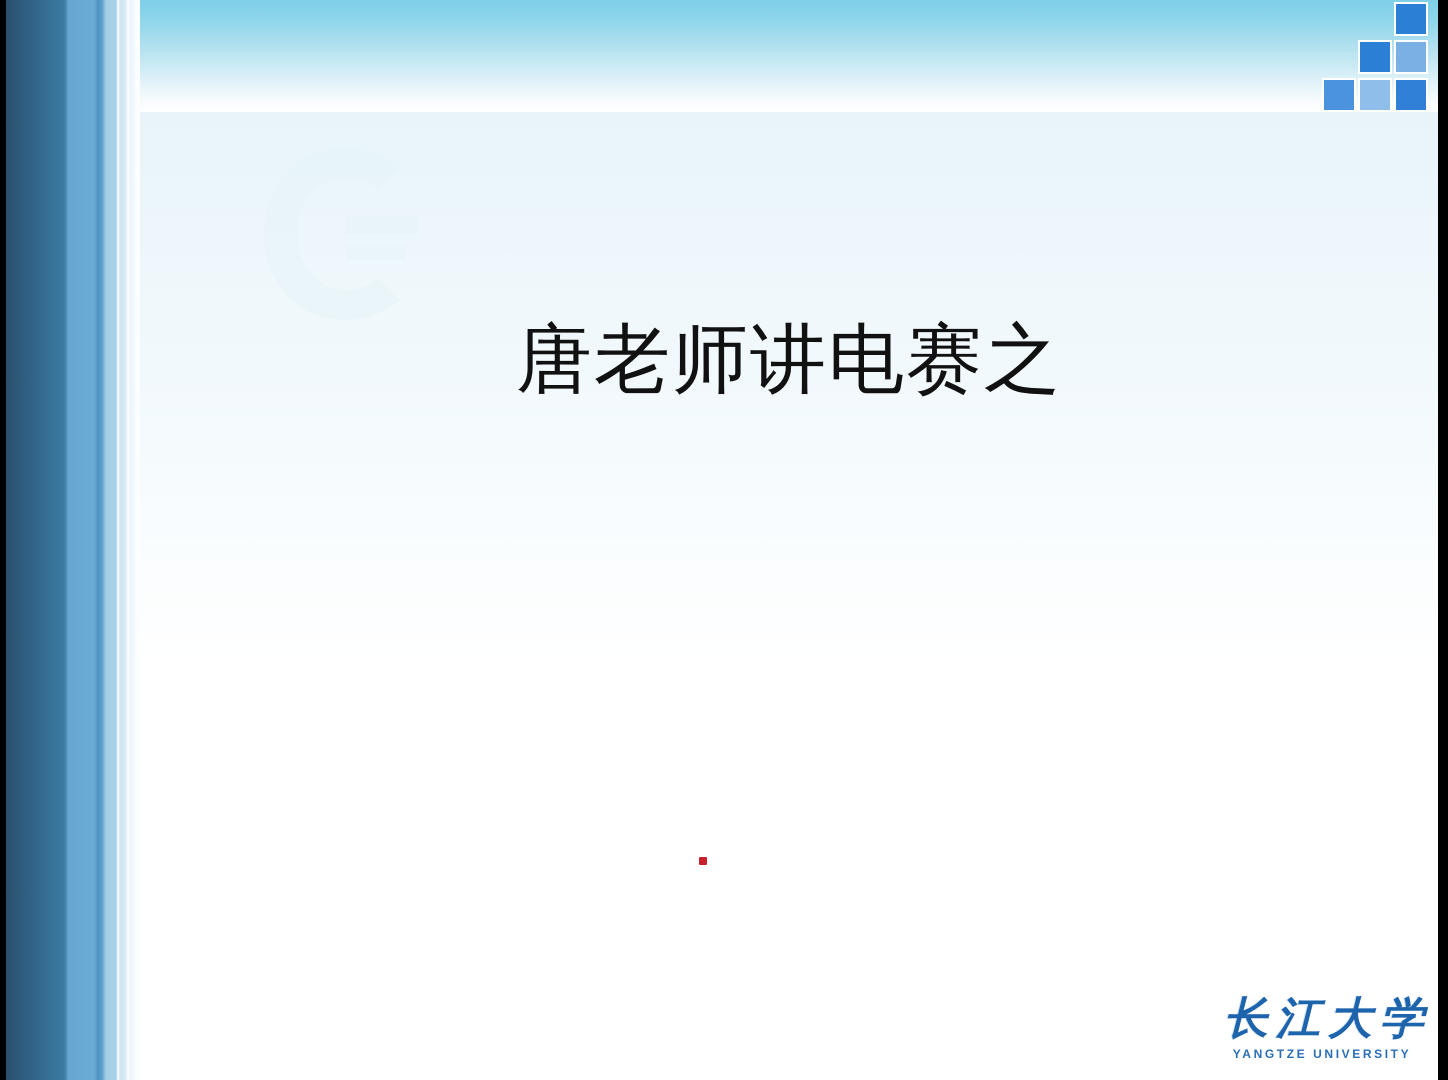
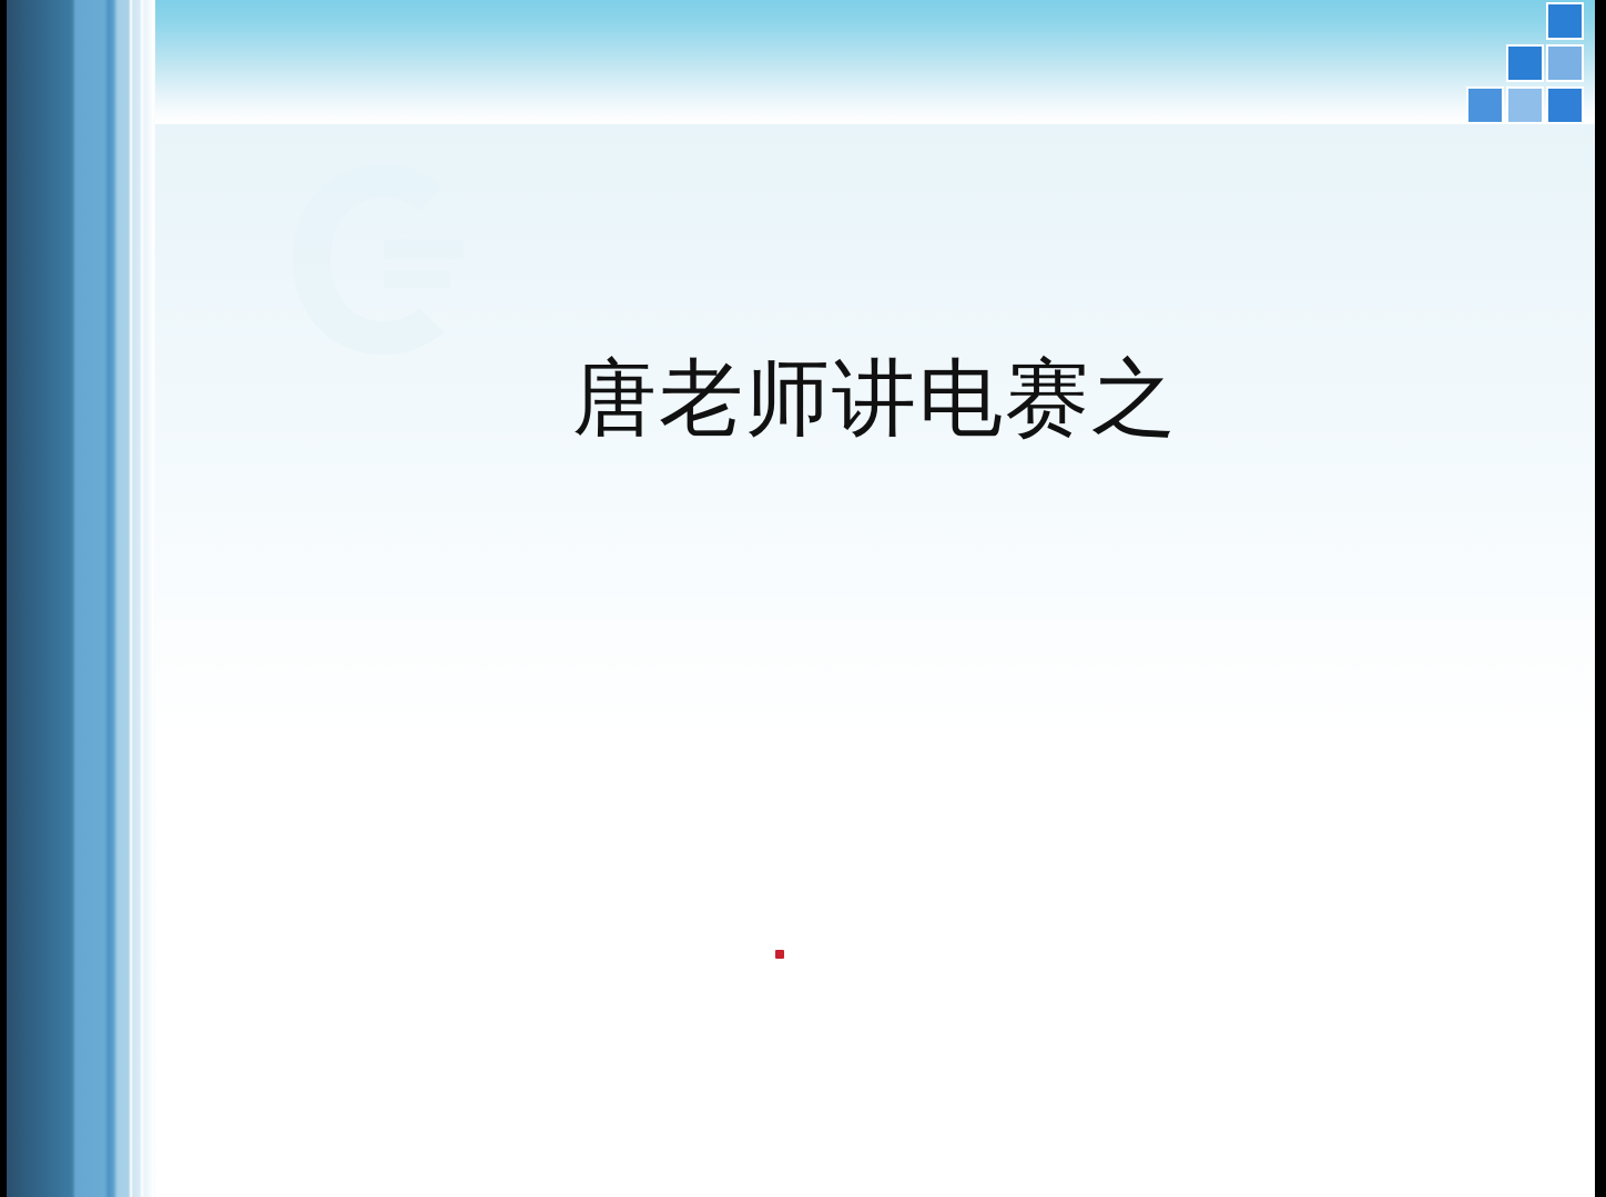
  唐老师讲电赛之
- 长江大学
- YANGTZE UNIVERSITY
